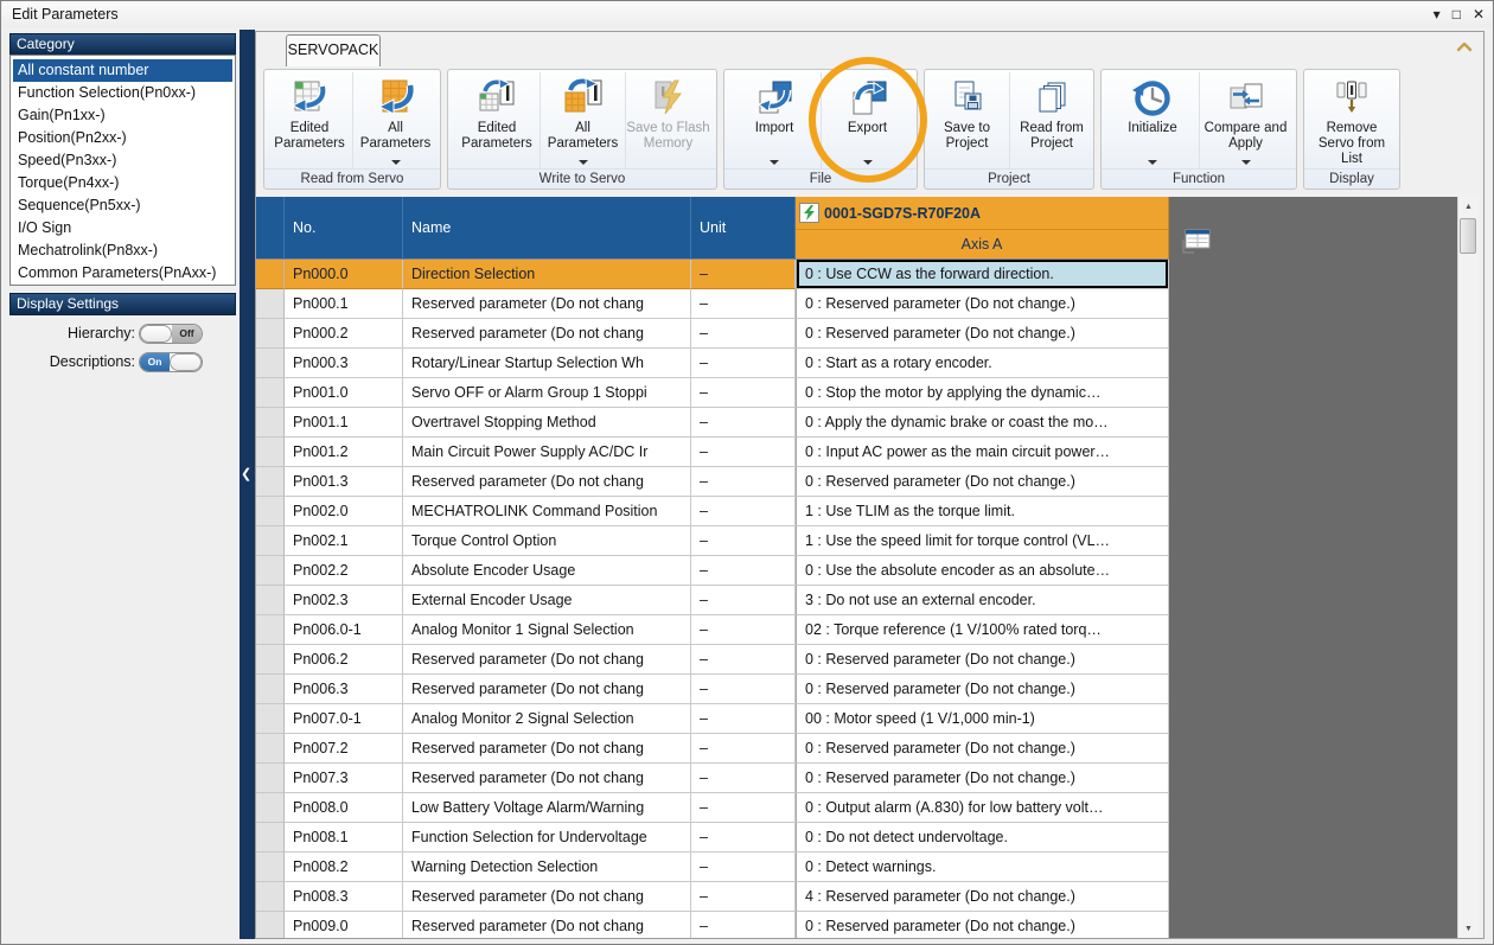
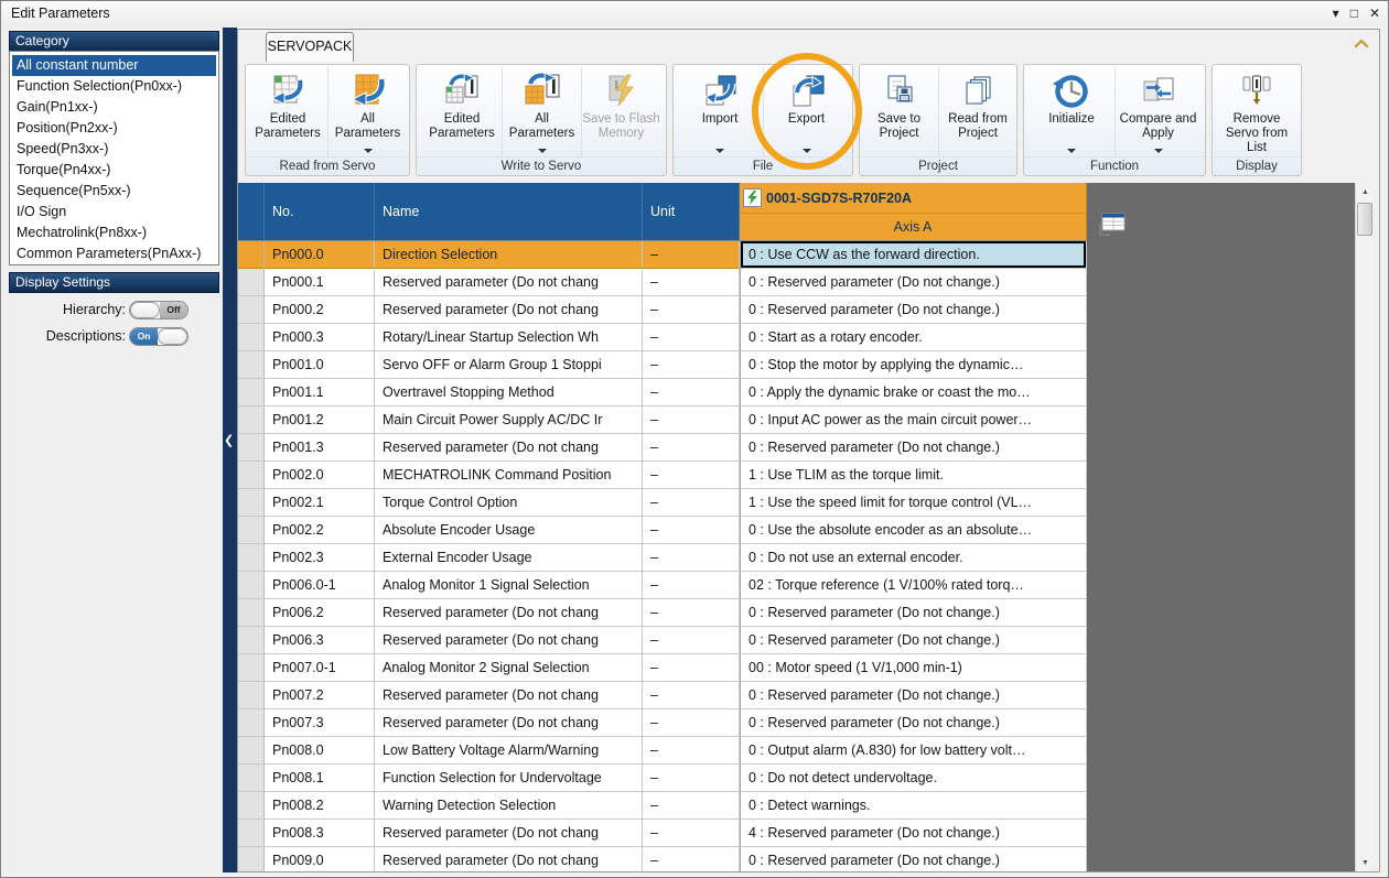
  Edit Parameters
  ▾
  □
  ✕
  Category
  All constant number
  Function Selection(Pn0xx-)
  Gain(Pn1xx-)
  Position(Pn2xx-)
  Speed(Pn3xx-)
  Torque(Pn4xx-)
  Sequence(Pn5xx-)
  I/O Sign
  Mechatrolink(Pn8xx-)
  Common Parameters(PnAxx-)
  Display Settings
  Hierarchy:
  Off
  Descriptions:
  On
  ❮
  SERVOPACK
  Edited Parameters
  All Parameters
  Read from Servo
  Edited Parameters
  All Parameters
  Save to Flash Memory
  Write to Servo
  Import
  Export
  File
  Save to Project
  Read from Project
  Project
  Initialize
  Compare and Apply
  Function
  Remove Servo from List
  Display
  No.
  Name
  Unit
  0001-SGD7S-R70F20A
  Axis A
  Pn000.0
  Direction Selection
  –
  0 : Use CCW as the forward direction.
  Pn000.1
  Reserved parameter (Do not chang
  –
  0 : Reserved parameter (Do not change.)
  Pn000.2
  Reserved parameter (Do not chang
  –
  0 : Reserved parameter (Do not change.)
  Pn000.3
  Rotary/Linear Startup Selection Wh
  –
  0 : Start as a rotary encoder.
  Pn001.0
  Servo OFF or Alarm Group 1 Stoppi
  –
  0 : Stop the motor by applying the dynamic…
  Pn001.1
  Overtravel Stopping Method
  –
  0 : Apply the dynamic brake or coast the mo…
  Pn001.2
  Main Circuit Power Supply AC/DC Ir
  –
  0 : Input AC power as the main circuit power…
  Pn001.3
  Reserved parameter (Do not chang
  –
  0 : Reserved parameter (Do not change.)
  Pn002.0
  MECHATROLINK Command Position
  –
  1 : Use TLIM as the torque limit.
  Pn002.1
  Torque Control Option
  –
  1 : Use the speed limit for torque control (VL…
  Pn002.2
  Absolute Encoder Usage
  –
  0 : Use the absolute encoder as an absolute…
  Pn002.3
  External Encoder Usage
  –
- 3 : Do not use an external encoder.
+ 0 : Do not use an external encoder.
  Pn006.0-1
  Analog Monitor 1 Signal Selection
  –
  02 : Torque reference (1 V/100% rated torq…
  Pn006.2
  Reserved parameter (Do not chang
  –
  0 : Reserved parameter (Do not change.)
  Pn006.3
  Reserved parameter (Do not chang
  –
  0 : Reserved parameter (Do not change.)
  Pn007.0-1
  Analog Monitor 2 Signal Selection
  –
  00 : Motor speed (1 V/1,000 min-1)
  Pn007.2
  Reserved parameter (Do not chang
  –
  0 : Reserved parameter (Do not change.)
  Pn007.3
  Reserved parameter (Do not chang
  –
  0 : Reserved parameter (Do not change.)
  Pn008.0
  Low Battery Voltage Alarm/Warning
  –
  0 : Output alarm (A.830) for low battery volt…
  Pn008.1
  Function Selection for Undervoltage
  –
  0 : Do not detect undervoltage.
  Pn008.2
  Warning Detection Selection
  –
  0 : Detect warnings.
  Pn008.3
  Reserved parameter (Do not chang
  –
  4 : Reserved parameter (Do not change.)
  Pn009.0
  Reserved parameter (Do not chang
  –
  0 : Reserved parameter (Do not change.)
